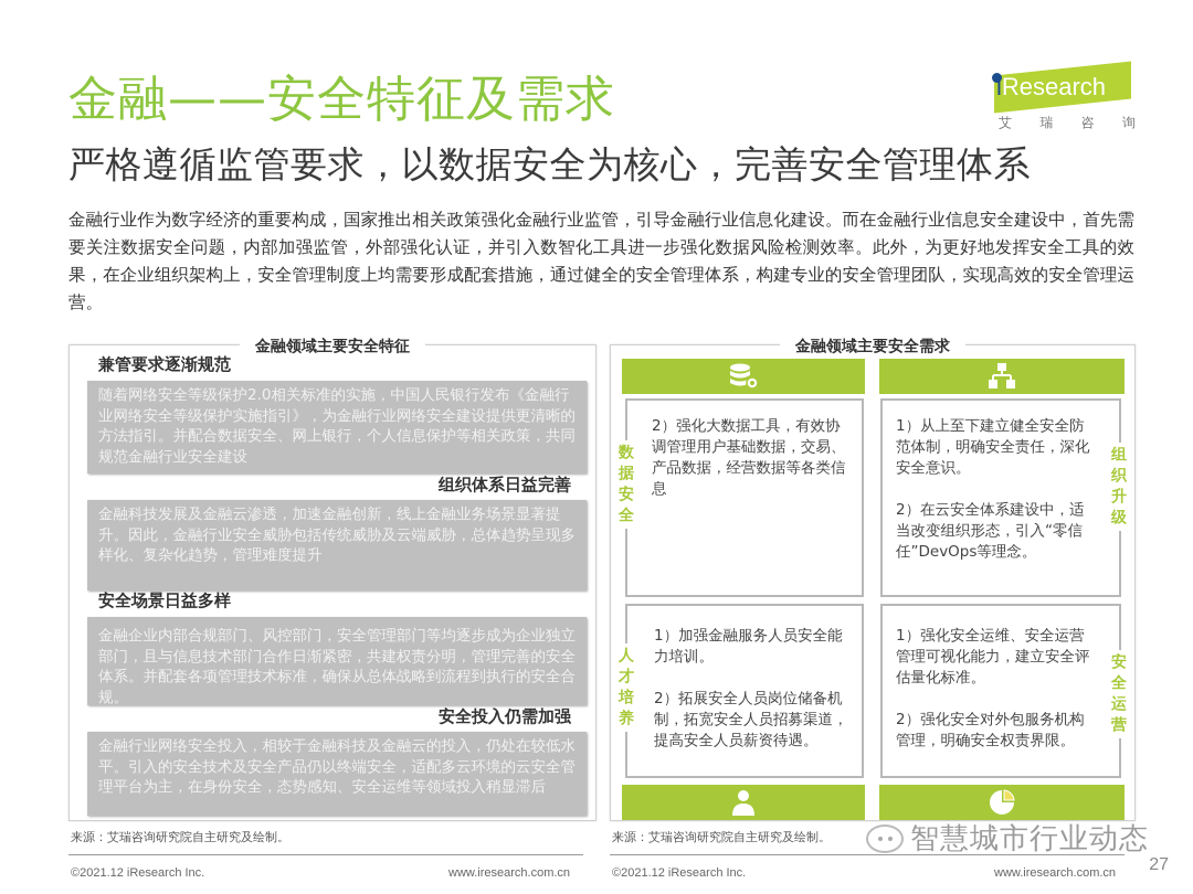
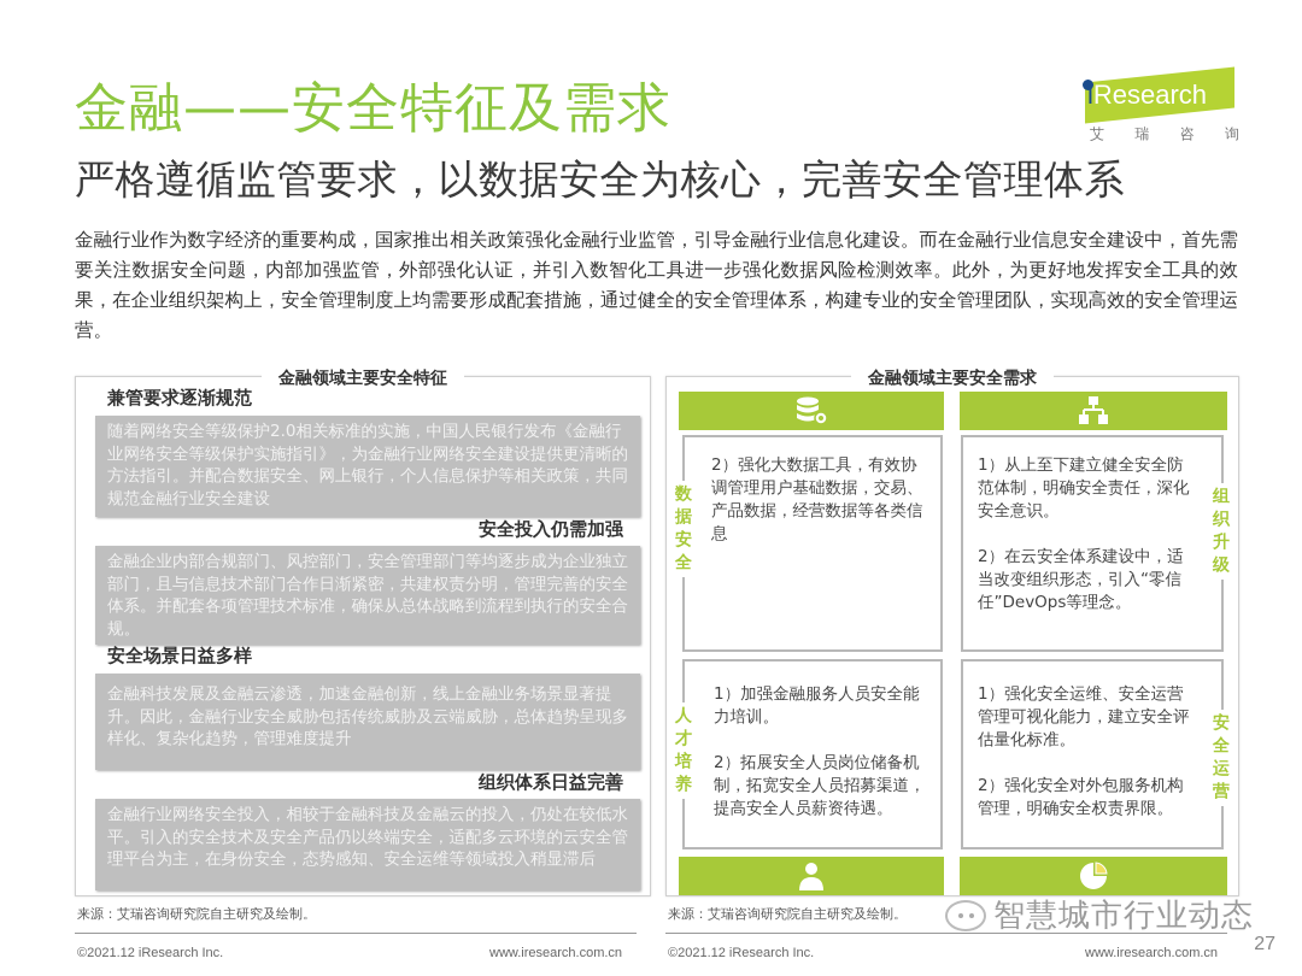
  金融——安全特征及需求
  严格遵循监管要求，以数据安全为核心，完善安全管理体系
  iResearch
  艾
  瑞
  咨
  询
  金融行业作为数字经济的重要构成，国家推出相关政策强化金融行业监管，引导金融行业信息化建设。而在金融行业信息安全建设中，首先需要关注数据安全问题，内部加强监管，外部强化认证，并引入数智化工具进一步强化数据风险检测效率。此外，为更好地发挥安全工具的效果，在企业组织架构上，安全管理制度上均需要形成配套措施，通过健全的安全管理体系，构建专业的安全管理团队，实现高效的安全管理运营。
  金融领域主要安全特征
  兼管要求逐渐规范
  随着网络安全等级保护2.0相关标准的实施，中国人民银行发布《金融行业网络安全等级保护实施指引》，为金融行业网络安全建设提供更清晰的方法指引。并配合数据安全、网上银行，个人信息保护等相关政策，共同规范金融行业安全建设
- 组织体系日益完善
+ 安全投入仍需加强
- 金融科技发展及金融云渗透，加速金融创新，线上金融业务场景显著提升。因此，金融行业安全威胁包括传统威胁及云端威胁，总体趋势呈现多样化、复杂化趋势，管理难度提升
+ 金融企业内部合规部门、风控部门，安全管理部门等均逐步成为企业独立部门，且与信息技术部门合作日渐紧密，共建权责分明，管理完善的安全体系。并配套各项管理技术标准，确保从总体战略到流程到执行的安全合规。
  安全场景日益多样
- 金融企业内部合规部门、风控部门，安全管理部门等均逐步成为企业独立部门，且与信息技术部门合作日渐紧密，共建权责分明，管理完善的安全体系。并配套各项管理技术标准，确保从总体战略到流程到执行的安全合规。
+ 金融科技发展及金融云渗透，加速金融创新，线上金融业务场景显著提升。因此，金融行业安全威胁包括传统威胁及云端威胁，总体趋势呈现多样化、复杂化趋势，管理难度提升
- 安全投入仍需加强
+ 组织体系日益完善
  金融行业网络安全投入，相较于金融科技及金融云的投入，仍处在较低水平。引入的安全技术及安全产品仍以终端安全，适配多云环境的云安全管理平台为主，在身份安全，态势感知、安全运维等领域投入稍显滞后
  来源：艾瑞咨询研究院自主研究及绘制。
  ©2021.12 iResearch Inc.
  www.iresearch.com.cn
  金融领域主要安全需求
  2）强化大数据工具，有效协调管理用户基础数据，交易、产品数据，经营数据等各类信息
  1）从上至下建立健全安全防范体制，明确安全责任，深化安全意识。
  2）在云安全体系建设中，适当改变组织形态，引入“零信任”DevOps等理念。
  1）加强金融服务人员安全能力培训。
  2）拓展安全人员岗位储备机制，拓宽安全人员招募渠道，提高安全人员薪资待遇。
  1）强化安全运维、安全运营管理可视化能力，建立安全评估量化标准。
  2）强化安全对外包服务机构管理，明确安全权责界限。
  数据安全
  组织升级
  人才培养
  安全运营
  来源：艾瑞咨询研究院自主研究及绘制。
  ©2021.12 iResearch Inc.
  www.iresearch.com.cn
  27
  智慧城市行业动态
